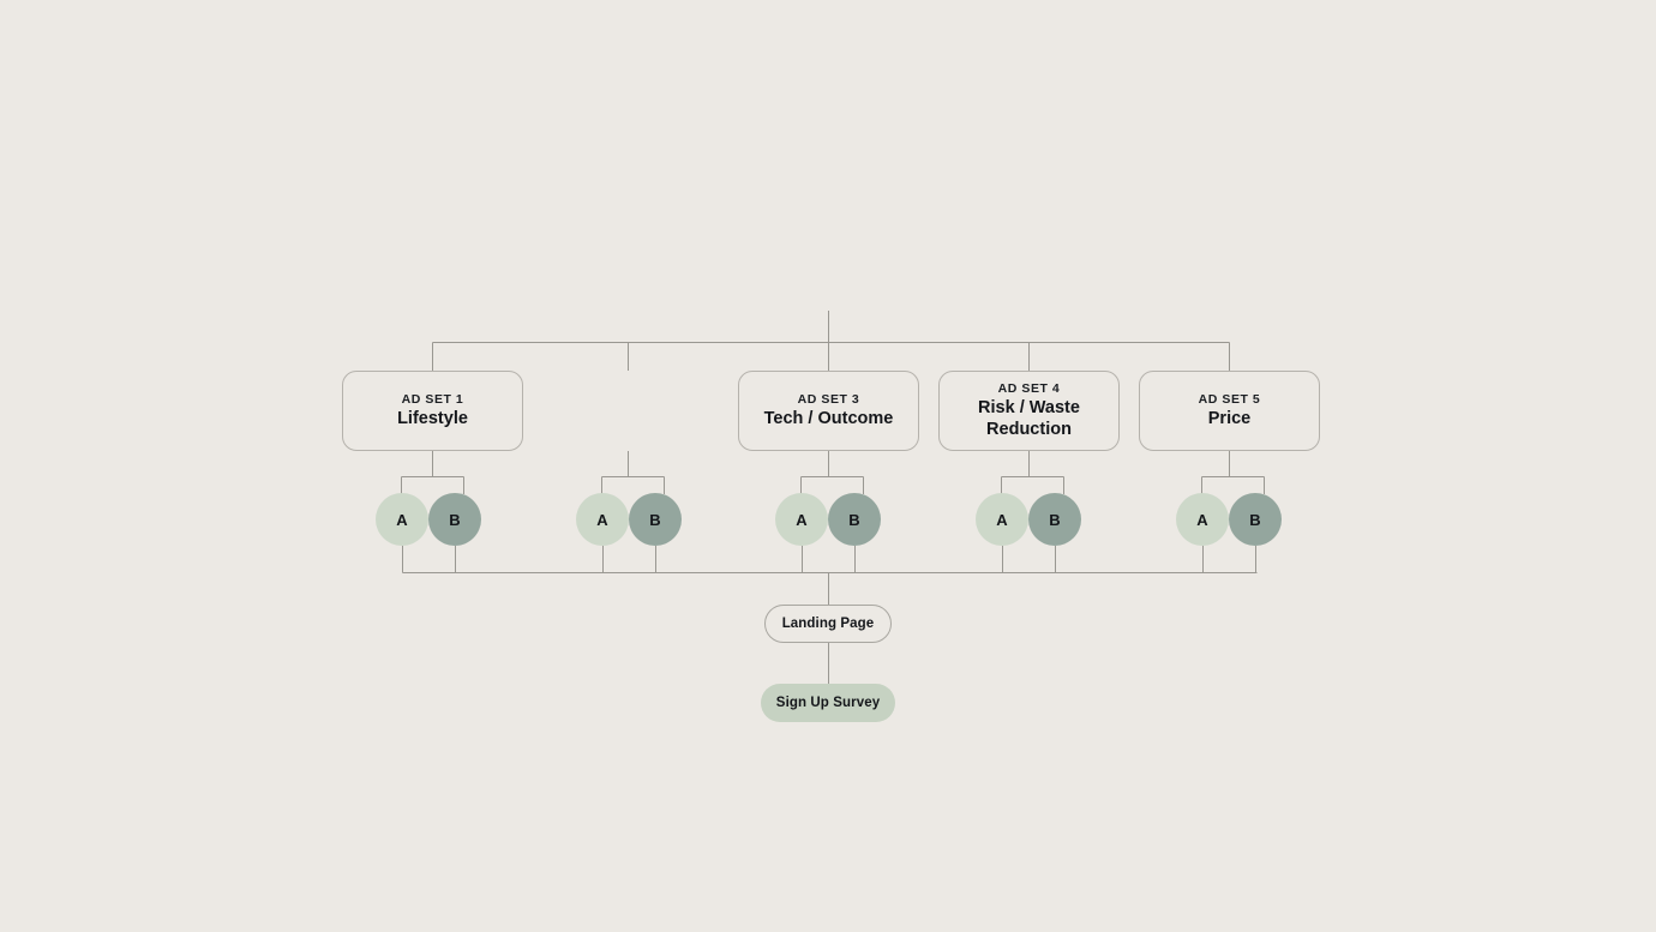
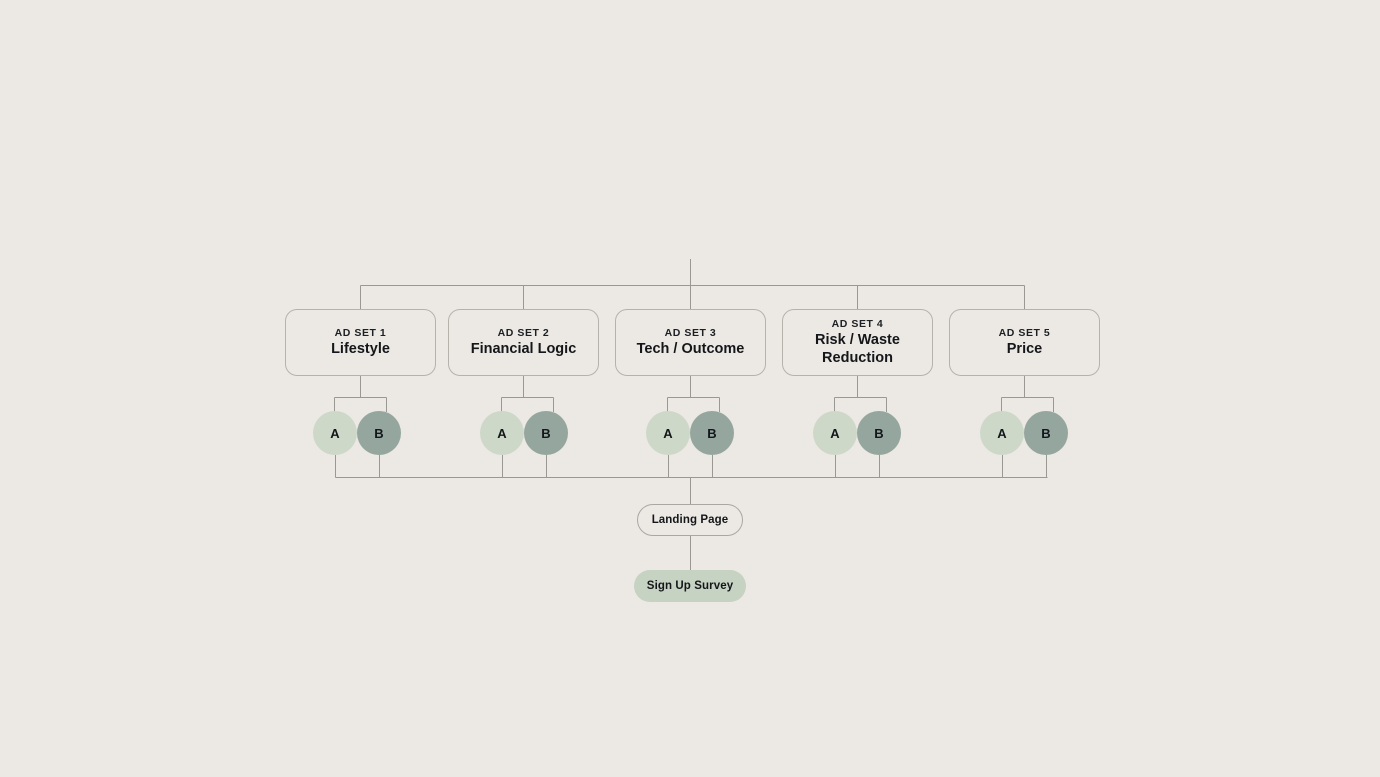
  AD SET 1
  Lifestyle
+ AD SET 2
+ Financial Logic
  AD SET 3
  Tech / Outcome
  AD SET 4
  Risk / Waste
  Reduction
  AD SET 5
  Price
  A
  B
  A
  B
  A
  B
  A
  B
  A
  B
  Landing Page
  Sign Up Survey
